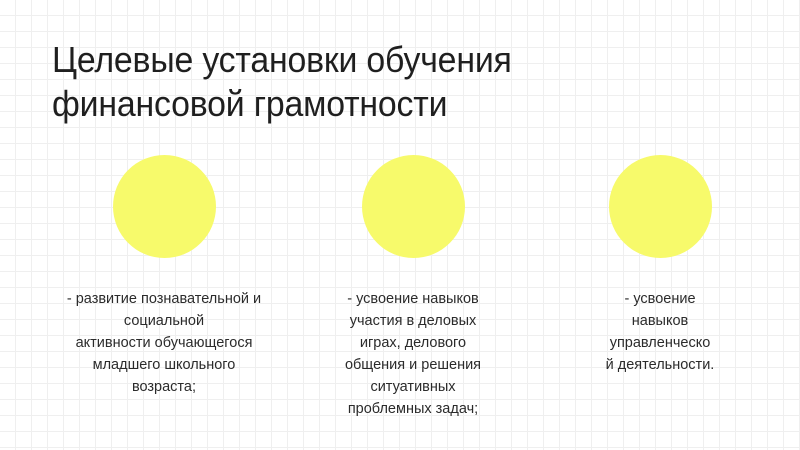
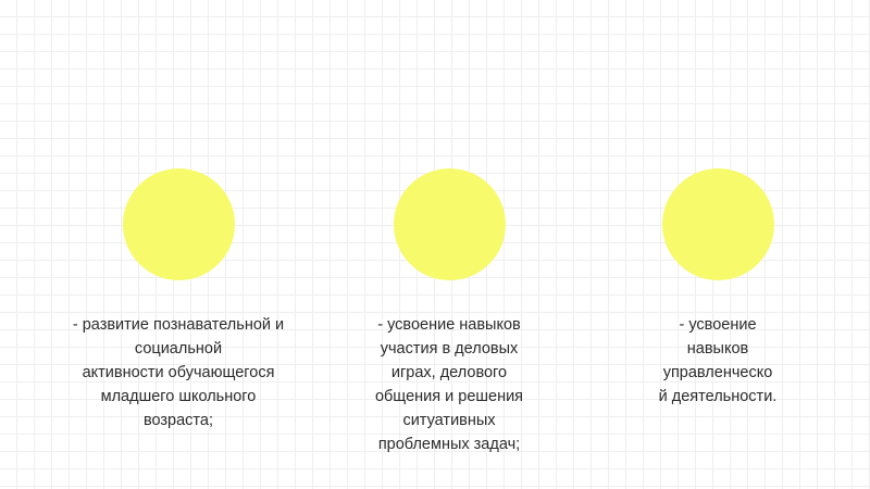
- Целевые установки обучения
- финансовой грамотности
  - развитие познавательной и
  социальной
  активности обучающегося
  младшего школьного
  возраста;
  - усвоение навыков
  участия в деловых
  играх, делового
  общения и решения
  ситуативных
  проблемных задач;
  - усвоение
  навыков
  управленческо
  й деятельности.
